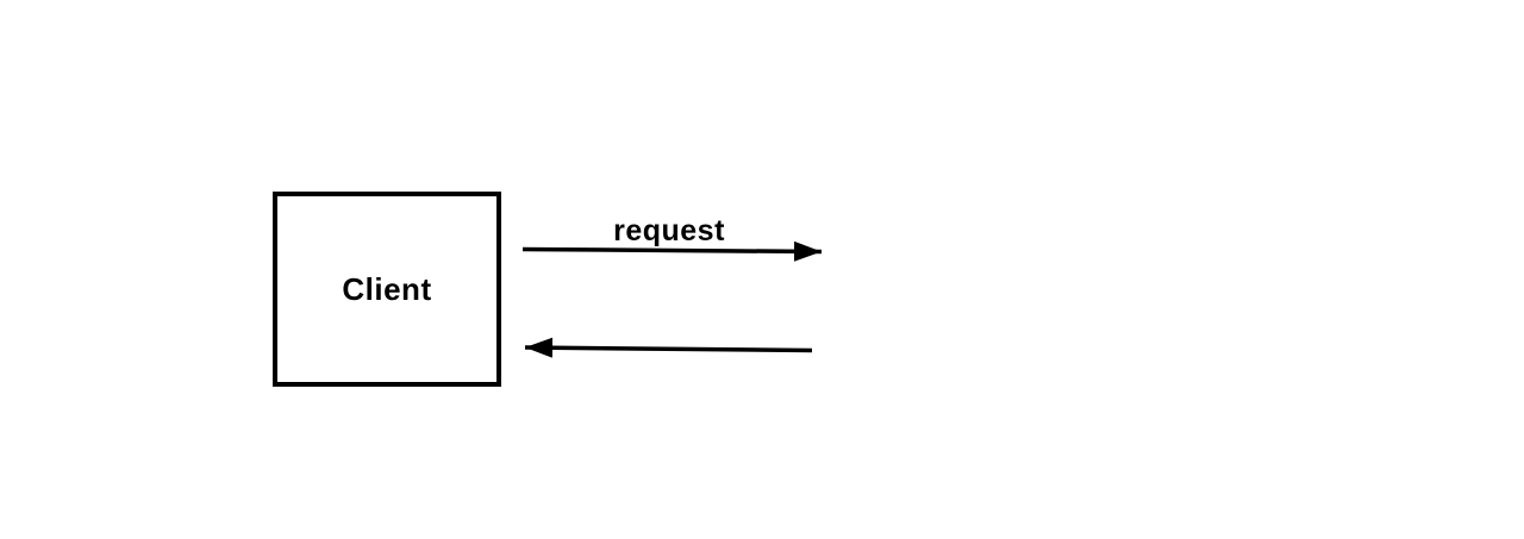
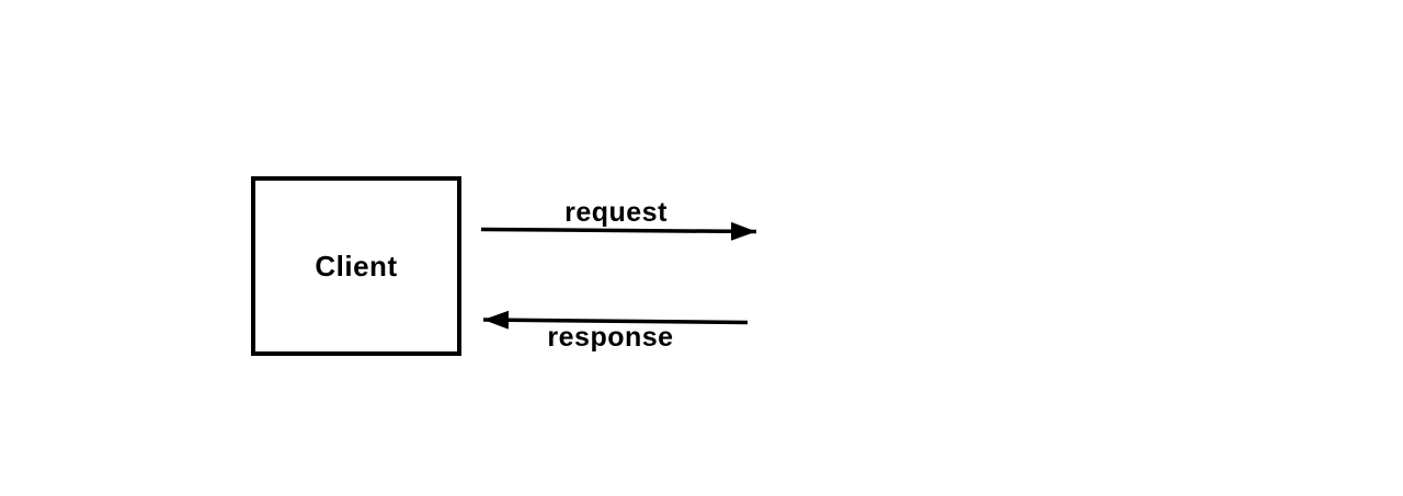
  Client
  request
+ response
